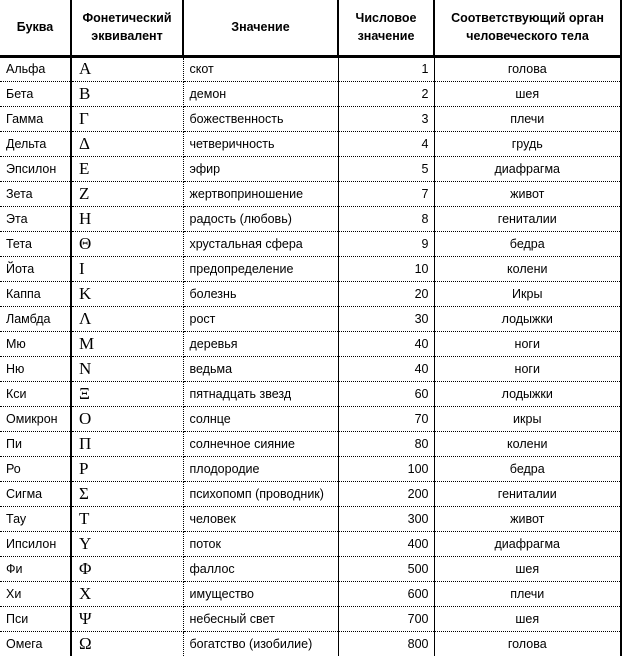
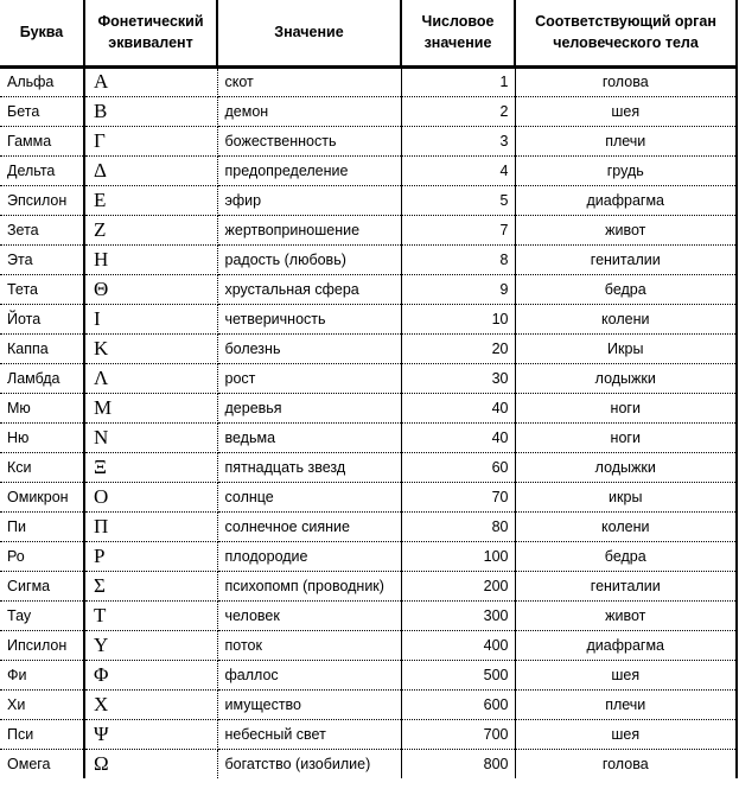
  Буква	Фонетический эквивалент	Значение	Числовое значение	Соответствующий орган человеческого тела
  Альфа	Α	скот	1	голова
  Бета	Β	демон	2	шея
  Гамма	Γ	божественность	3	плечи
- Дельта	Δ	четверичность	4	грудь
+ Дельта	Δ	предопределение	4	грудь
  Эпсилон	Ε	эфир	5	диафрагма
  Зета	Ζ	жертвоприношение	7	живот
  Эта	Η	радость (любовь)	8	гениталии
  Тета	Θ	хрустальная сфера	9	бедра
- Йота	Ι	предопределение	10	колени
+ Йота	Ι	четверичность	10	колени
  Каппа	Κ	болезнь	20	Икры
  Ламбда	Λ	рост	30	лодыжки
  Мю	Μ	деревья	40	ноги
  Ню	Ν	ведьма	40	ноги
  Кси	Ξ	пятнадцать звезд	60	лодыжки
  Омикрон	Ο	солнце	70	икры
  Пи	Π	солнечное сияние	80	колени
  Ро	Ρ	плодородие	100	бедра
  Сигма	Σ	психопомп (проводник)	200	гениталии
  Тау	Τ	человек	300	живот
  Ипсилон	Υ	поток	400	диафрагма
  Фи	Φ	фаллос	500	шея
  Хи	Χ	имущество	600	плечи
  Пси	Ψ	небесный свет	700	шея
  Омега	Ω	богатство (изобилие)	800	голова
